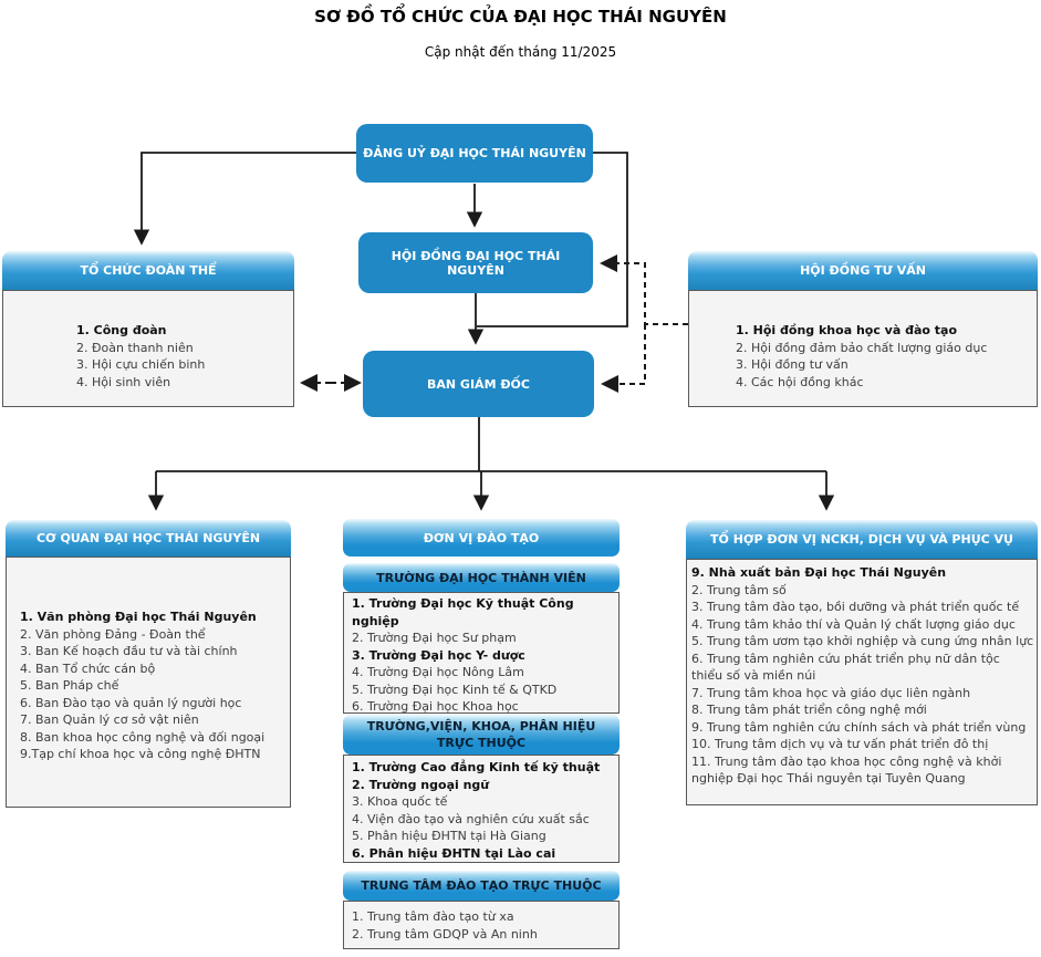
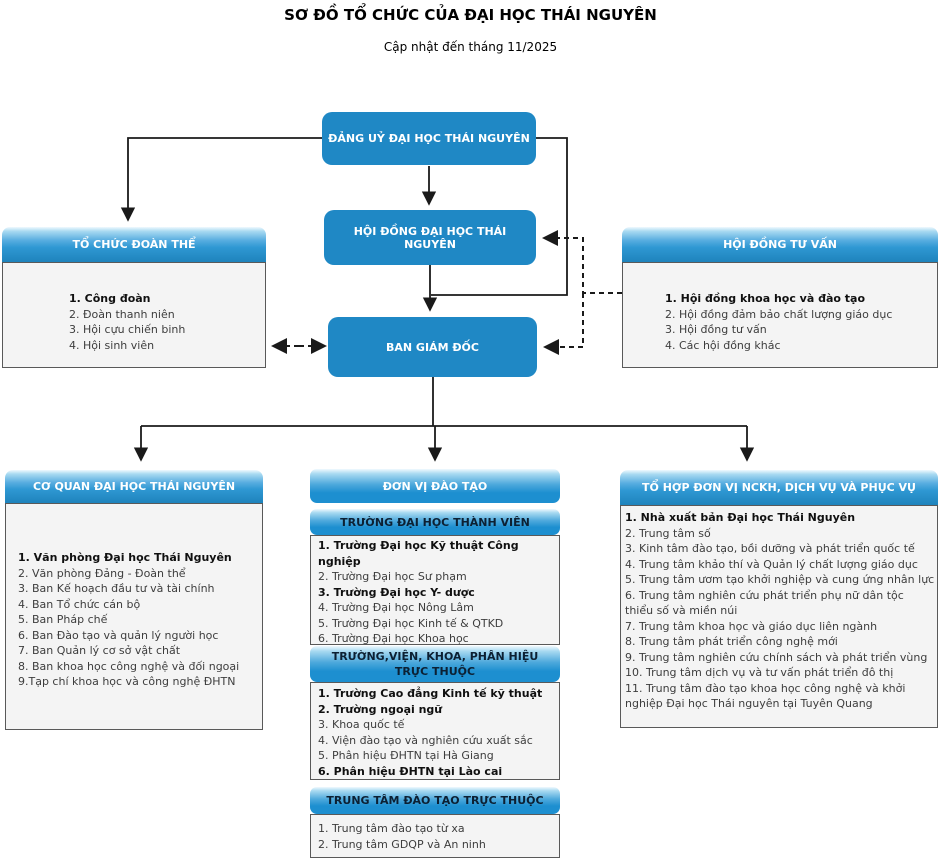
  SƠ ĐỒ TỔ CHỨC CỦA ĐẠI HỌC THÁI NGUYÊN
  Cập nhật đến tháng 11/2025
  ĐẢNG UỶ ĐẠI HỌC THÁI NGUYÊN
  HỘI ĐỒNG ĐẠI HỌC THÁI NGUYÊN
  BAN GIÁM ĐỐC
  TỔ CHỨC ĐOÀN THỂ
  1. Công đoàn
  2. Đoàn thanh niên
  3. Hội cựu chiến binh
  4. Hội sinh viên
  HỘI ĐỒNG TƯ VẤN
  1. Hội đồng khoa học và đào tạo
  2. Hội đồng đảm bảo chất lượng giáo dục
  3. Hội đồng tư vấn
  4. Các hội đồng khác
  CƠ QUAN ĐẠI HỌC THÁI NGUYÊN
  1. Văn phòng Đại học Thái Nguyên
  2. Văn phòng Đảng - Đoàn thể
  3. Ban Kế hoạch đầu tư và tài chính
  4. Ban Tổ chức cán bộ
  5. Ban Pháp chế
  6. Ban Đào tạo và quản lý người học
- 7. Ban Quản lý cơ sở vật niên
+ 7. Ban Quản lý cơ sở vật chất
  8. Ban khoa học công nghệ và đối ngoại
  9.Tạp chí khoa học và công nghệ ĐHTN
  ĐƠN VỊ ĐÀO TẠO
  TRƯỜNG ĐẠI HỌC THÀNH VIÊN
  1. Trường Đại học Kỹ thuật Công nghiệp
  2. Trường Đại học Sư phạm
  3. Trường Đại học Y- dược
  4. Trường Đại học Nông Lâm
  5. Trường Đại học Kinh tế & QTKD
  6. Trường Đại học Khoa học
  TRƯỜNG,VIỆN, KHOA, PHÂN HIỆU TRỰC THUỘC
  1. Trường Cao đẳng Kinh tế kỹ thuật
  2. Trường ngoại ngữ
  3. Khoa quốc tế
  4. Viện đào tạo và nghiên cứu xuất sắc
  5. Phân hiệu ĐHTN tại Hà Giang
  6. Phân hiệu ĐHTN tại Lào cai
  TRUNG TÂM ĐÀO TẠO TRỰC THUỘC
  1. Trung tâm đào tạo từ xa
  2. Trung tâm GDQP và An ninh
  TỔ HỢP ĐƠN VỊ NCKH, DỊCH VỤ VÀ PHỤC VỤ
- 9. Nhà xuất bản Đại học Thái Nguyên
+ 1. Nhà xuất bản Đại học Thái Nguyên
  2. Trung tâm số
- 3. Trung tâm đào tạo, bồi dưỡng và phát triển quốc tế
+ 3. Kinh tâm đào tạo, bồi dưỡng và phát triển quốc tế
  4. Trung tâm khảo thí và Quản lý chất lượng giáo dục
  5. Trung tâm ươm tạo khởi nghiệp và cung ứng nhân lực
  6. Trung tâm nghiên cứu phát triển phụ nữ dân tộc thiểu số và miền núi
  7. Trung tâm khoa học và giáo dục liên ngành
  8. Trung tâm phát triển công nghệ mới
  9. Trung tâm nghiên cứu chính sách và phát triển vùng
  10. Trung tâm dịch vụ và tư vấn phát triển đô thị
  11. Trung tâm đào tạo khoa học công nghệ và khởi nghiệp Đại học Thái nguyên tại Tuyên Quang
